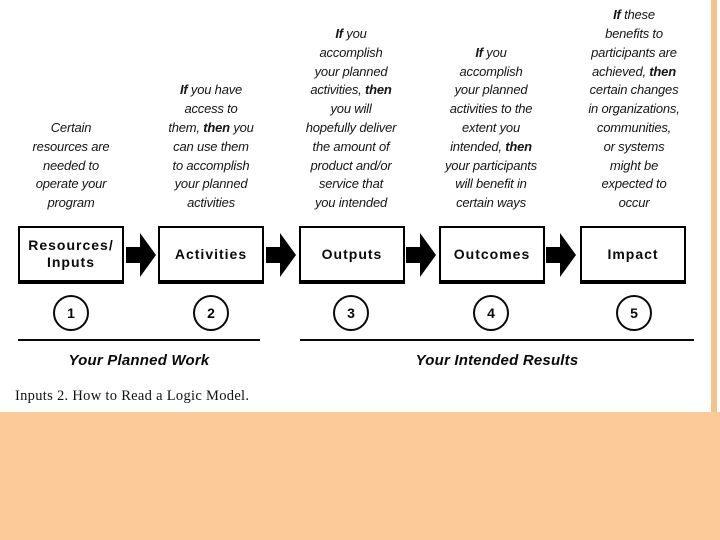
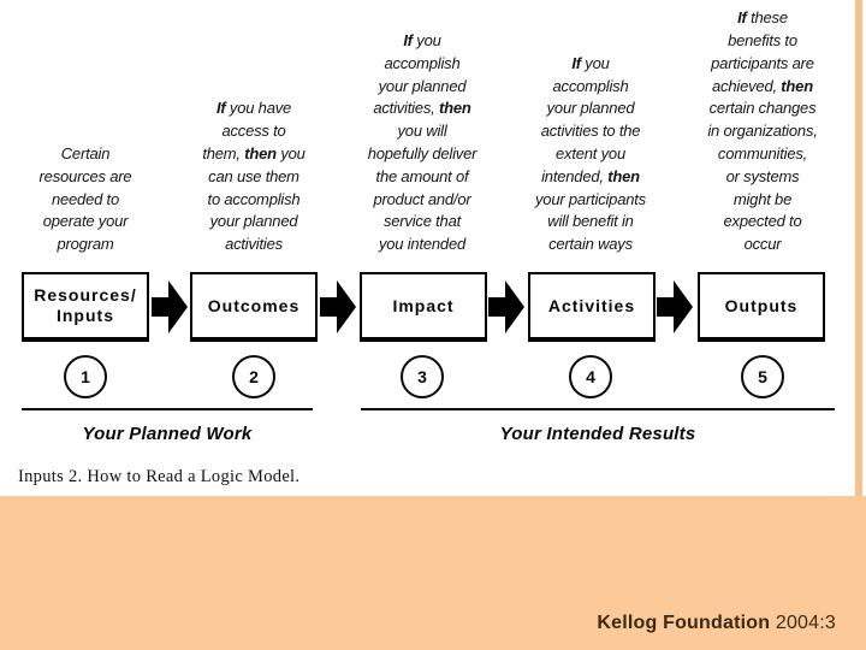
  Certain
  resources are
  needed to
  operate your
  program
  If you have
  access to
  them, then you
  can use them
  to accomplish
  your planned
  activities
  If you
  accomplish
  your planned
  activities, then
  you will
  hopefully deliver
  the amount of
  product and/or
  service that
  you intended
  If you
  accomplish
  your planned
  activities to the
  extent you
  intended, then
  your participants
  will benefit in
  certain ways
  If these
  benefits to
  participants are
  achieved, then
  certain changes
  in organizations,
  communities,
  or systems
  might be
  expected to
  occur
  Resources/
  Inputs
- Activities
+ Outcomes
- Outputs
+ Impact
- Outcomes
+ Activities
- Impact
+ Outputs
  1
  2
  3
  4
  5
  Your Planned Work
  Your Intended Results
  Inputs 2. How to Read a Logic Model.
+ Kellog Foundation 2004:3
